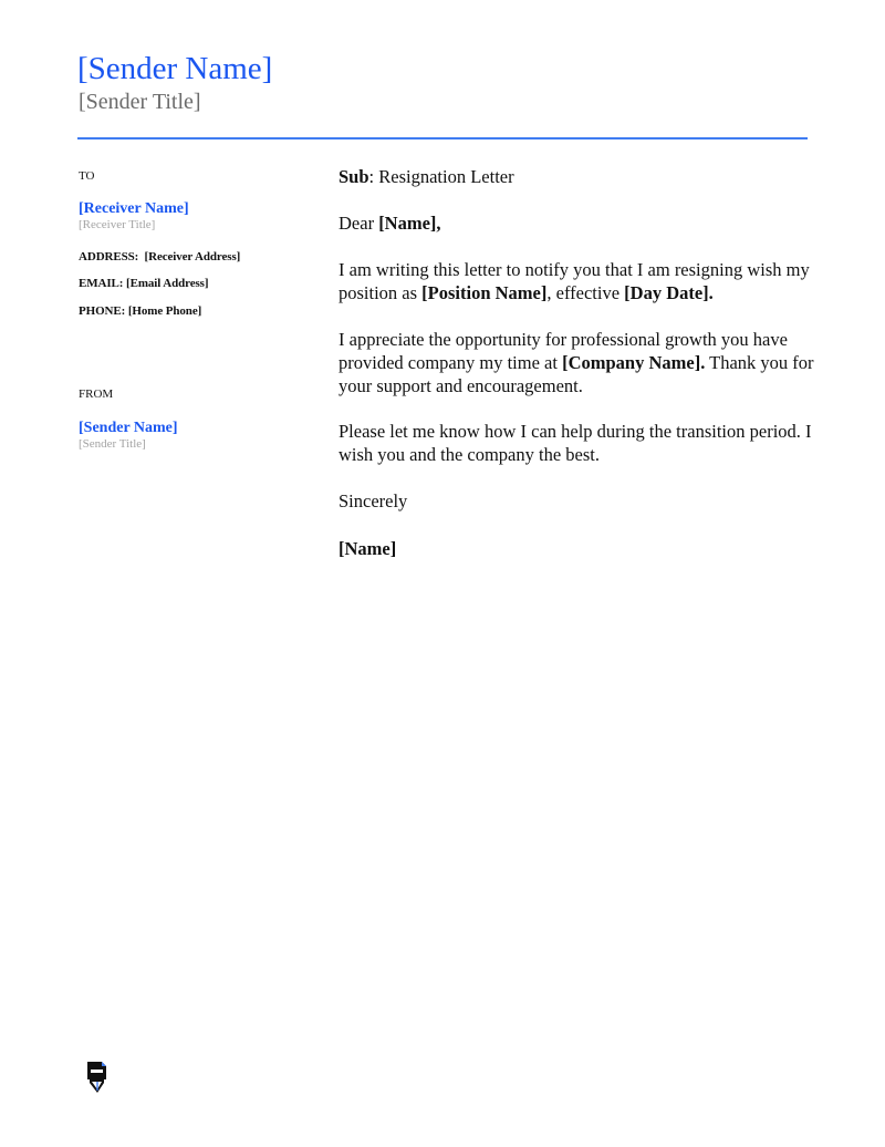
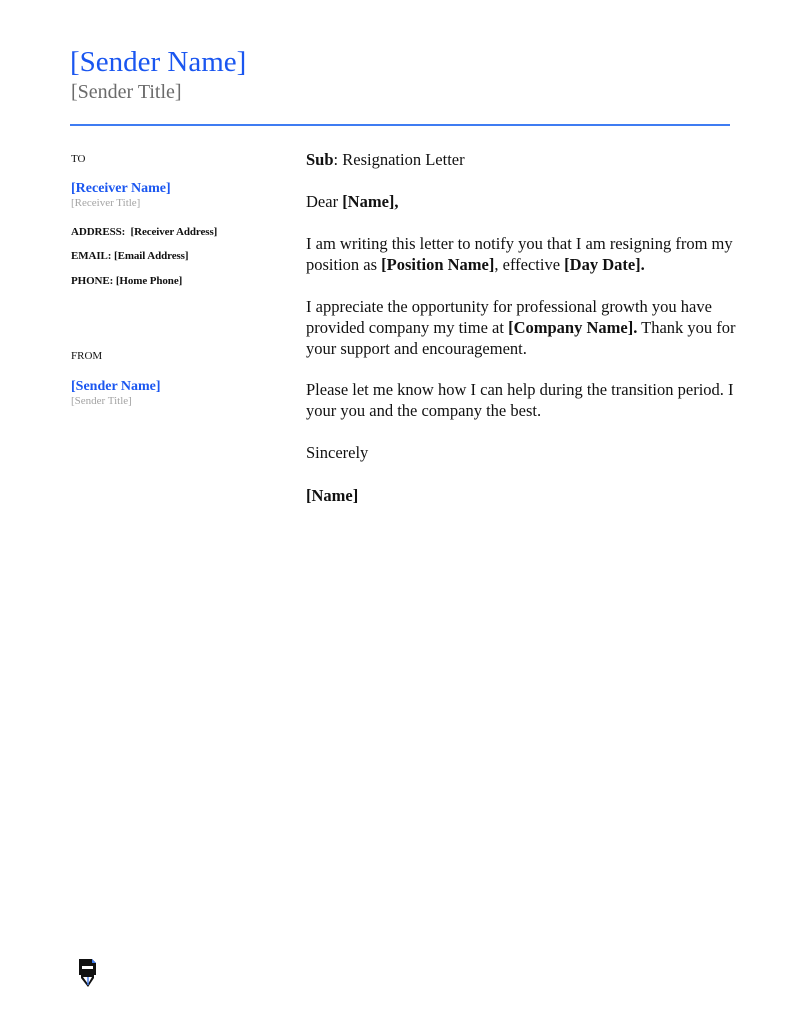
  [Sender Name]
  [Sender Title]
  TO
  [Receiver Name]
  [Receiver Title]
  ADDRESS: [Receiver Address]
  EMAIL: [Email Address]
  PHONE: [Home Phone]
  FROM
  [Sender Name]
  [Sender Title]
  Sub: Resignation Letter
  Dear [Name],
- I am writing this letter to notify you that I am resigning wish my position as [Position Name], effective [Day Date].
+ I am writing this letter to notify you that I am resigning from my position as [Position Name], effective [Day Date].
  I appreciate the opportunity for professional growth you have provided company my time at [Company Name]. Thank you for your support and encouragement.
- Please let me know how I can help during the transition period. I wish you and the company the best.
+ Please let me know how I can help during the transition period. I your you and the company the best.
  Sincerely
  [Name]
